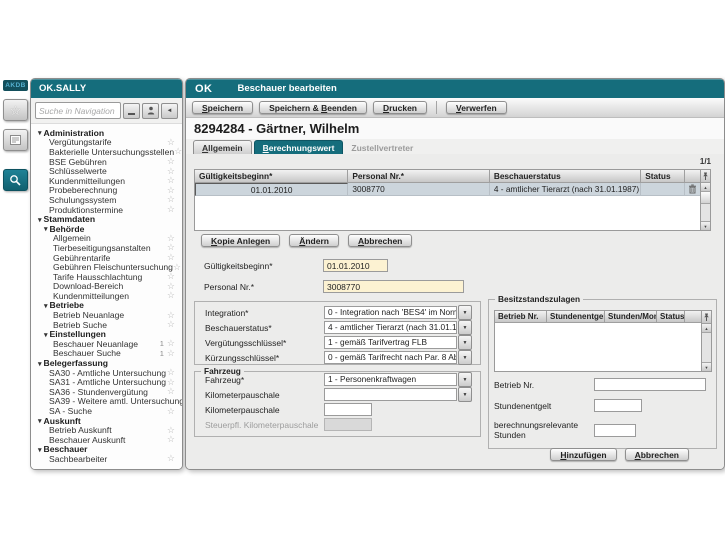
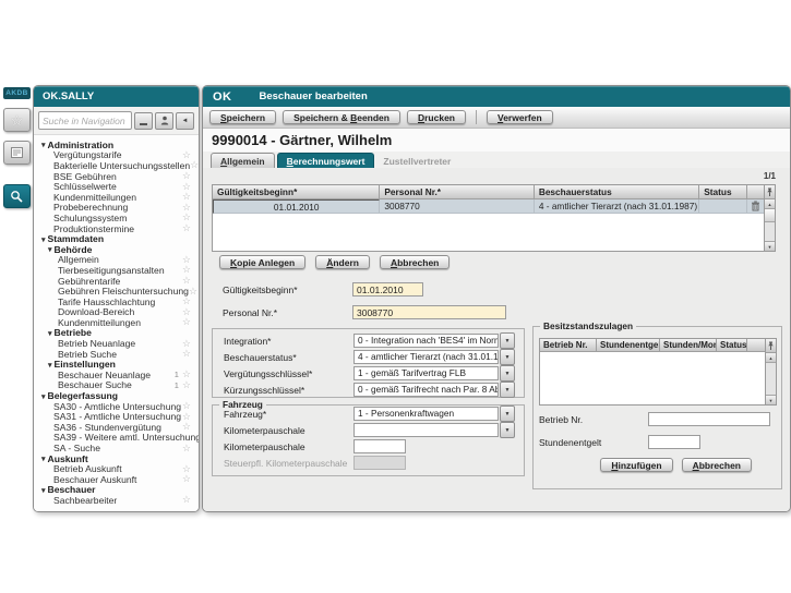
  ☆
  OK.SALLY
  Suche in Navigation
  Administration
  Vergütungstarife
  Bakterielle Untersuchungsstellen
  BSE Gebühren
  Schlüsselwerte
  Kundenmitteilungen
  Probeberechnung
  Schulungssystem
  Produktionstermine
  Stammdaten
  Behörde
  Allgemein
  Tierbeseitigungsanstalten
  Gebührentarife
  Gebühren Fleischuntersuchung
  Tarife Hausschlachtung
  Download-Bereich
  Kundenmitteilungen
  Betriebe
  Betrieb Neuanlage
  Betrieb Suche
  Einstellungen
  Beschauer Neuanlage
  1
  Beschauer Suche
  1
  Belegerfassung
  SA30 - Amtliche Untersuchung
  SA31 - Amtliche Untersuchung
  SA36 - Stundenvergütung
  SA39 - Weitere amtl. Untersuchung
  SA - Suche
  Auskunft
  Betrieb Auskunft
  Beschauer Auskunft
  Beschauer
  Sachbearbeiter
  OK
  Beschauer bearbeiten
  Speichern
  Speichern & Beenden
  Drucken
  Verwerfen
- 8294284 - Gärtner, Wilhelm
+ 9990014 - Gärtner, Wilhelm
  Allgemein
  Berechnungswert
  Zustellvertreter
  1/1
  Gültigkeitsbeginn*
  Personal Nr.*
  Beschauerstatus
  Status
  01.01.2010
  3008770
  4 - amtlicher Tierarzt (nach 31.01.1987)
  Kopie Anlegen
  Ändern
  Abbrechen
  Gültigkeitsbeginn*
  01.01.2010
  Personal Nr.*
  3008770
  Integration*
  0 - Integration nach 'BES4' im Norm
  Beschauerstatus*
  4 - amtlicher Tierarzt (nach 31.01.1
  Vergütungsschlüssel*
  1 - gemäß Tarifvertrag FLB
  Kürzungsschlüssel*
  0 - gemäß Tarifrecht nach Par. 8 Ab
  Fahrzeug
  Fahrzeug*
  1 - Personenkraftwagen
  Kilometerpauschale
  Kilometerpauschale
  Steuerpfl. Kilometerpauschale
  Besitzstandszulagen
  Betrieb Nr.
  Stundenentge
  Stunden/Mo
  Status
  Betrieb Nr.
  Stundenentgelt
- berechnungsrelevante Stunden
  Hinzufügen
  Abbrechen
